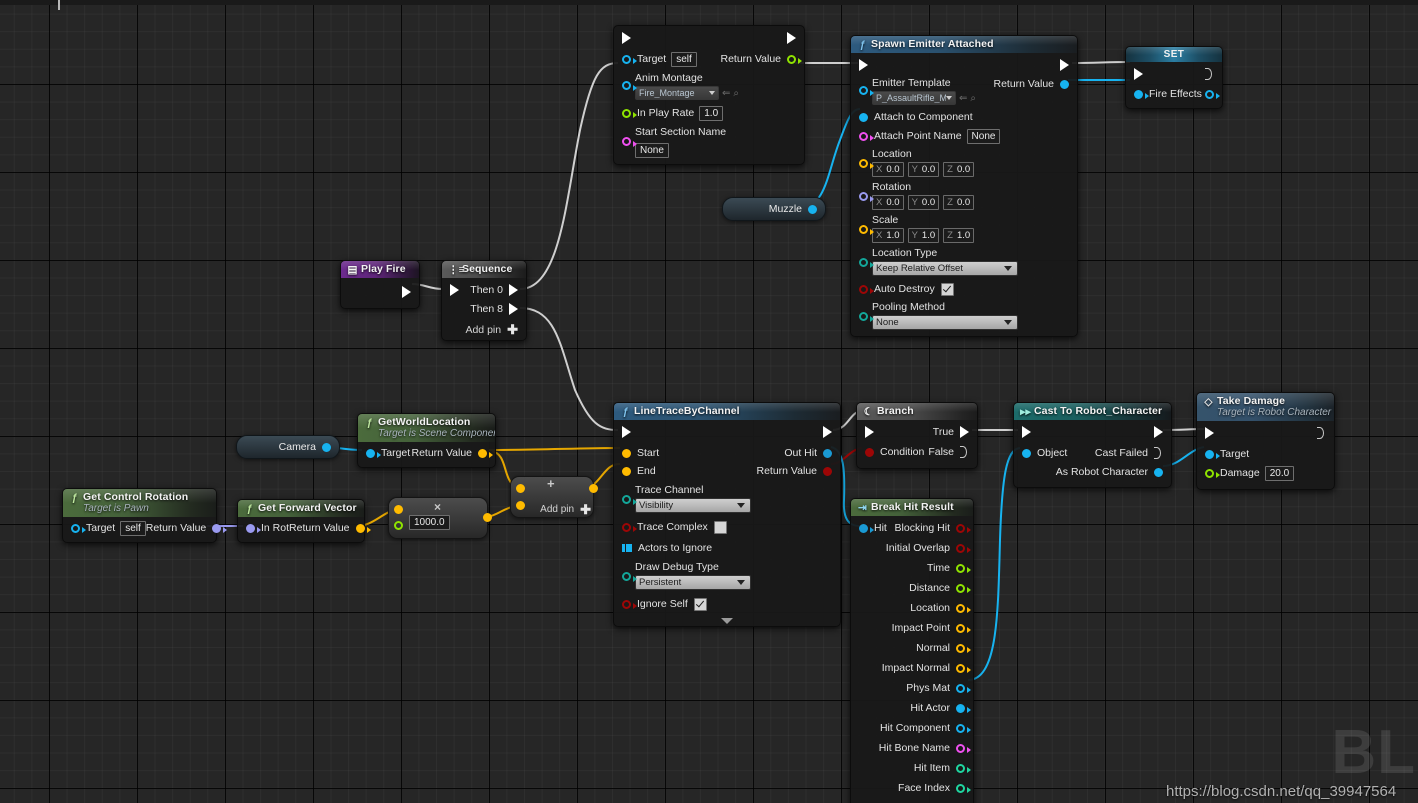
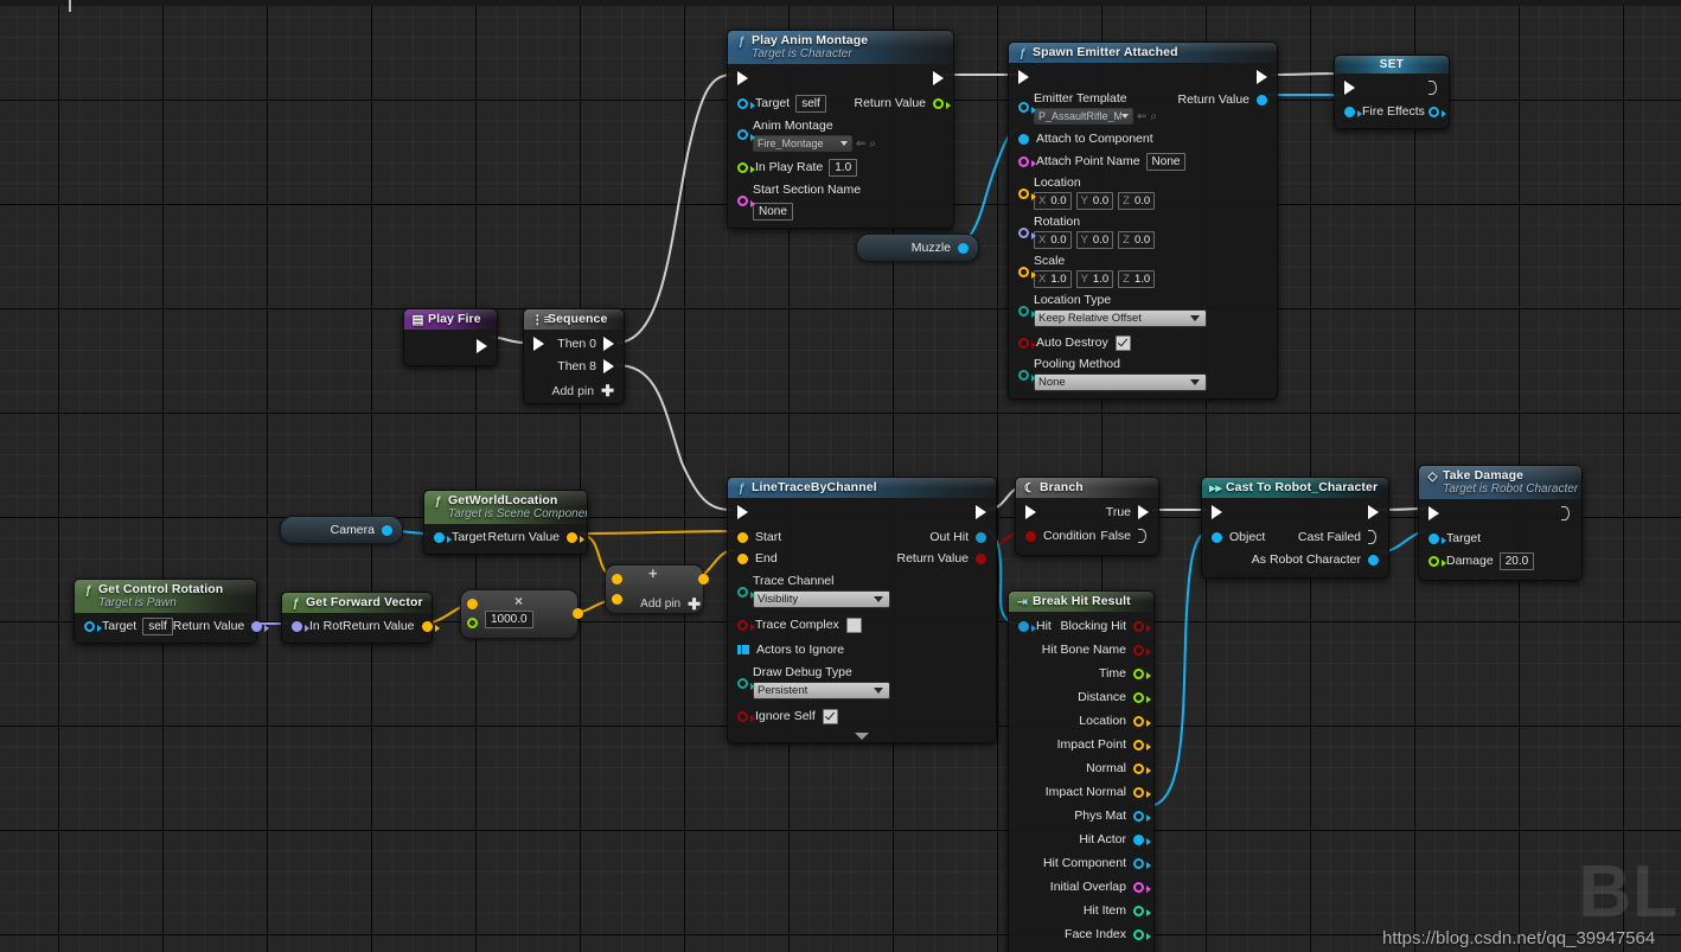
  ▤ Play Fire
  ⋮≡Sequence
  Then 0
  Then 8
  Add pin
  ✚
+ ƒ Play Anim Montage
+ Target is Character
  Target
  self
  Return Value
  Anim Montage
  Fire_Montage
  ⇐
  ⌕
  In Play Rate
  1.0
  Start Section Name
  None
  Muzzle
  ƒ Spawn Emitter Attached
  Emitter Template
  P_AssaultRifle_M
  ⇐
  ⌕
  Return Value
  Attach to Component
  Attach Point Name
  None
  Location
  X
  0.0
  Y
  0.0
  Z
  0.0
  Rotation
  X
  0.0
  Y
  0.0
  Z
  0.0
  Scale
  X
  1.0
  Y
  1.0
  Z
  1.0
  Location Type
  Keep Relative Offset
  Auto Destroy
  Pooling Method
  None
  SET
  Fire Effects
  ƒ Get Control Rotation
  Target is Pawn
  Target
  self
  Return Value
  Camera
  ƒ GetWorldLocation
  Target is Scene Compone
  Target
  Return Value
  ƒ Get Forward Vector
  In Rot
  Return Value
  ×
  1000.0
  +
  Add pin
  ✚
  ƒ LineTraceByChannel
  Start
  Out Hit
  End
  Return Value
  Trace Channel
  Visibility
  Trace Complex
  Actors to Ignore
  Draw Debug Type
  Persistent
  Ignore Self
  ☾ Branch
  True
  Condition
  False
  ⇥ Break Hit Result
  Hit
  Blocking Hit
- Initial Overlap
+ Hit Bone Name
  Time
  Distance
  Location
  Impact Point
  Normal
  Impact Normal
  Phys Mat
  Hit Actor
  Hit Component
- Hit Bone Name
+ Initial Overlap
  Hit Item
  Face Index
  ▸▸ Cast To Robot_Character
  Object
  Cast Failed
  As Robot Character
  ◇ Take Damage
  Target is Robot Character
  Target
  Damage
  20.0
  BL
  https://blog.csdn.net/qq_39947564
